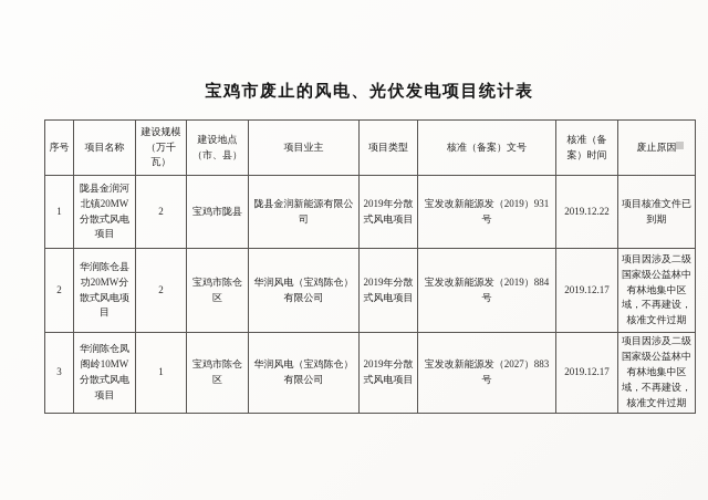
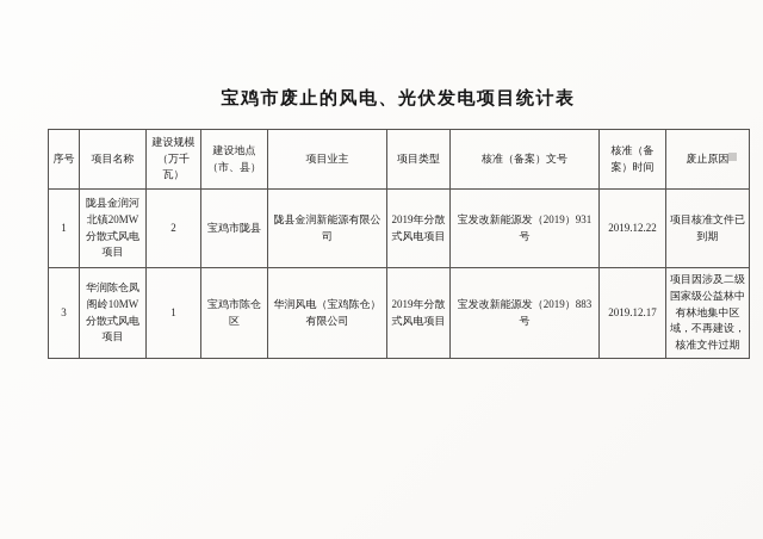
  宝鸡市废止的风电、光伏发电项目统计表
  序号	项目名称	建设规模（万千瓦）	建设地点（市、县）	项目业主	项目类型	核准（备案）文号	核准（备案）时间	废止原因
  1	陇县金润河北镇20MW分散式风电项目	2	宝鸡市陇县	陇县金润新能源有限公司	2019年分散式风电项目	宝发改新能源发（2019）931号	2019.12.22	项目核准文件已到期
- 2	华润陈仓县功20MW分散式风电项目	2	宝鸡市陈仓区	华润风电（宝鸡陈仓）有限公司	2019年分散式风电项目	宝发改新能源发（2019）884号	2019.12.17	项目因涉及二级国家级公益林中有林地集中区域，不再建设，核准文件过期
- 3	华润陈仓凤阁岭10MW分散式风电项目	1	宝鸡市陈仓区	华润风电（宝鸡陈仓）有限公司	2019年分散式风电项目	宝发改新能源发（2027）883号	2019.12.17	项目因涉及二级国家级公益林中有林地集中区域，不再建设，核准文件过期
+ 3	华润陈仓凤阁岭10MW分散式风电项目	1	宝鸡市陈仓区	华润风电（宝鸡陈仓）有限公司	2019年分散式风电项目	宝发改新能源发（2019）883号	2019.12.17	项目因涉及二级国家级公益林中有林地集中区域，不再建设，核准文件过期
